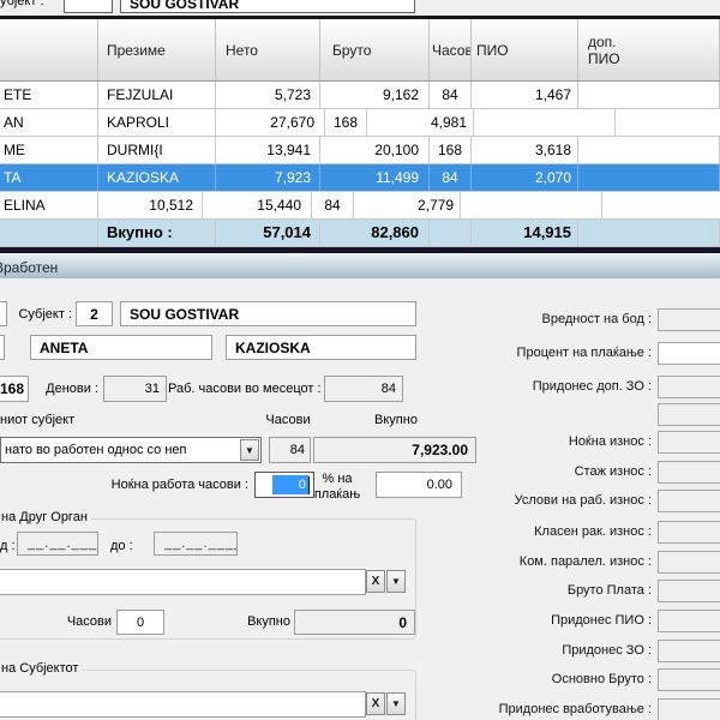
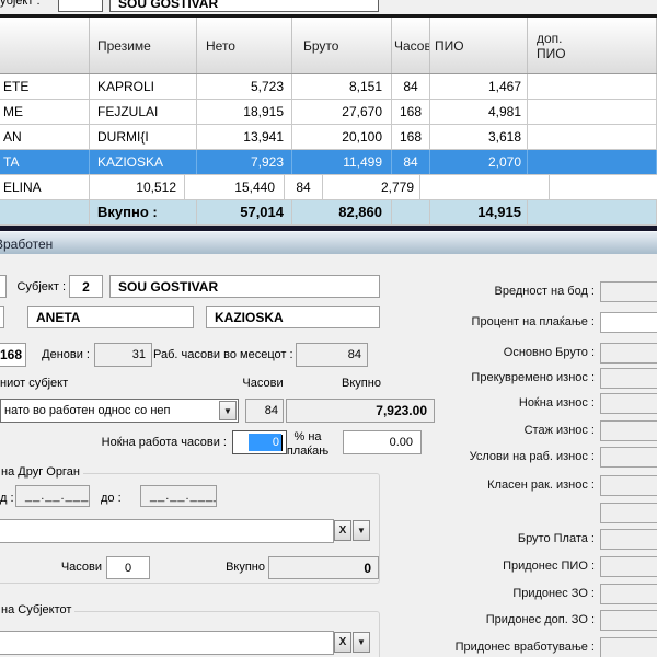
  убјект :
  SOU GOSTIVAR
  Презиме
  Нето
  Бруто
  Часов
  ПИО
  доп.
  ПИО
  ETE
- FEJZULAI
+ KAPROLI
  5,723
- 9,162
+ 8,151
  84
  1,467
- AN
+ ME
- KAPROLI
+ FEJZULAI
+ 18,915
  27,670
  168
  4,981
- ME
+ AN
  DURMI{I
  13,941
  20,100
  168
  3,618
  TA
  KAZIOSKA
  7,923
  11,499
  84
  2,070
  ELINA
  10,512
  15,440
  84
  2,779
  Вкупно :
  57,014
  82,860
  14,915
  работен
  Субјект :
  2
  SOU GOSTIVAR
  ANETA
  KAZIOSKA
  168
  Денови :
  31
  Раб. часови во месецот :
  84
  ниот субјект
  Часови
  Вкупно
  нато во работен однос со неп
  ▼
  84
  7,923.00
  Ноќна работа часови :
  0
  % на
  плаќањ
  0.00
  на Друг Орган
  д :
  __.__.___
  до :
  __.__.___
  X
  ▼
  Часови
  0
  Вкупно
  0
  на Субјектот
  X
  ▼
  Вредност на бод :
  Процент на плаќање :
- Придонес доп. ЗО :
+ Основно Бруто :
+ Прекувремено износ :
  Ноќна износ :
  Стаж износ :
  Услови на раб. износ :
  Класен рак. износ :
- Ком. паралел. износ :
  Бруто Плата :
  Придонес ПИО :
  Придонес ЗО :
- Основно Бруто :
+ Придонес доп. ЗО :
  Придонес вработување :
